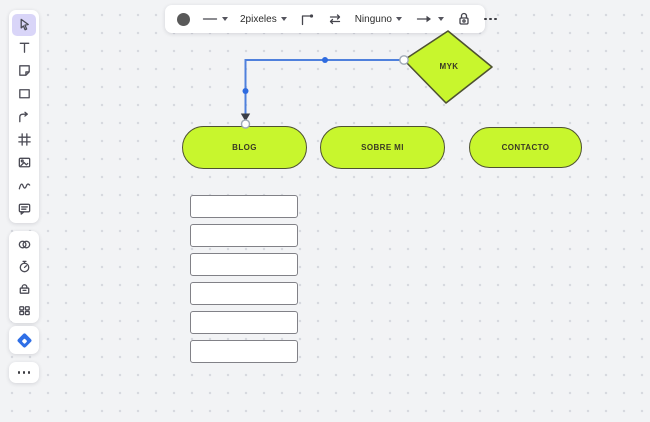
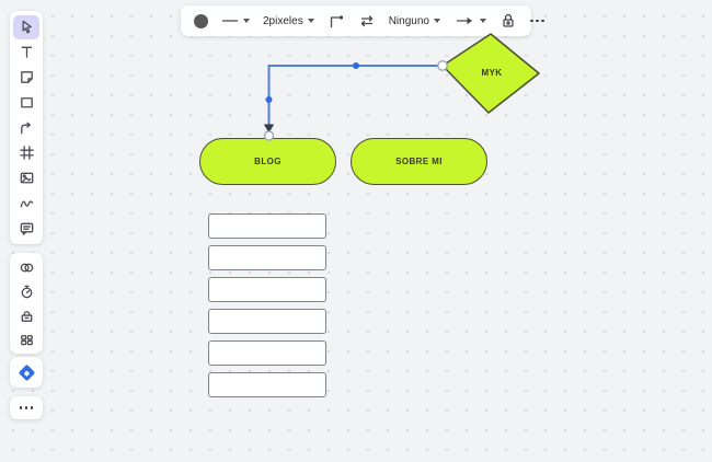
  MYK
  BLOG
  SOBRE MI
- CONTACTO
  2pixeles
  Ninguno
